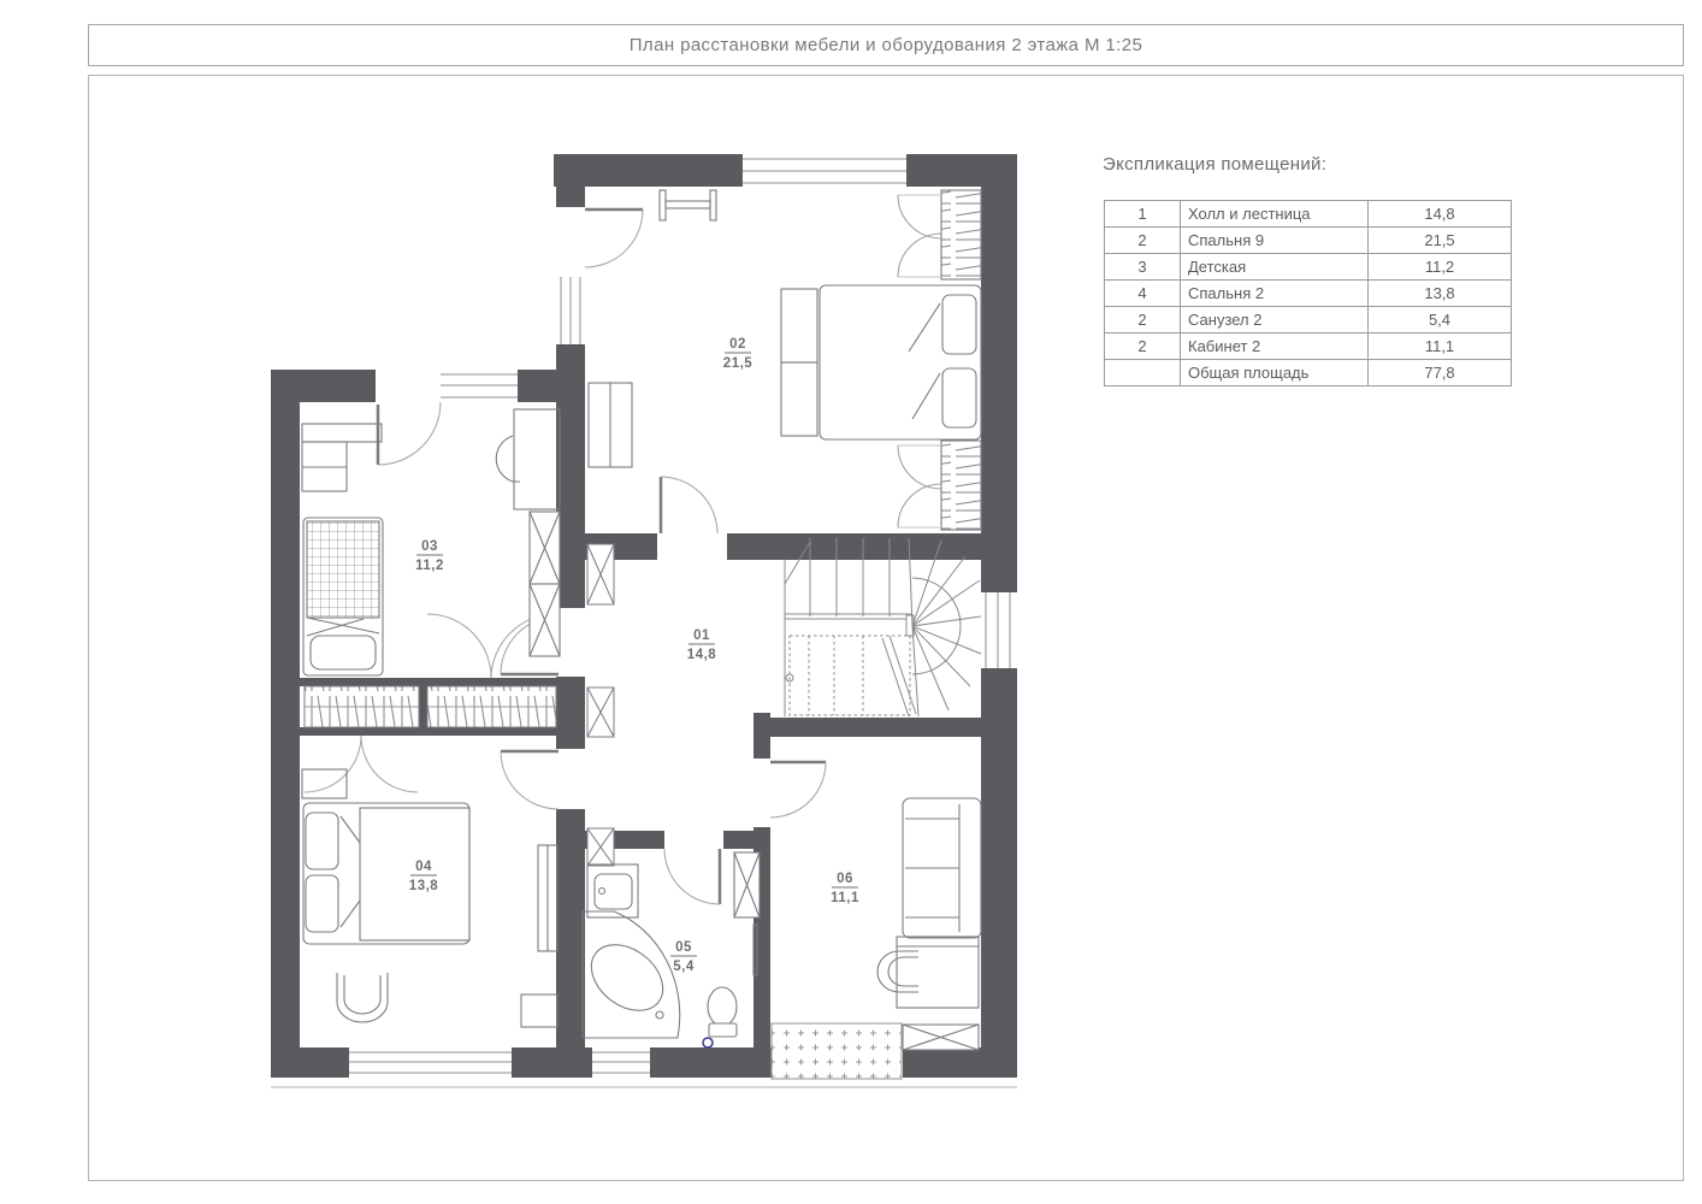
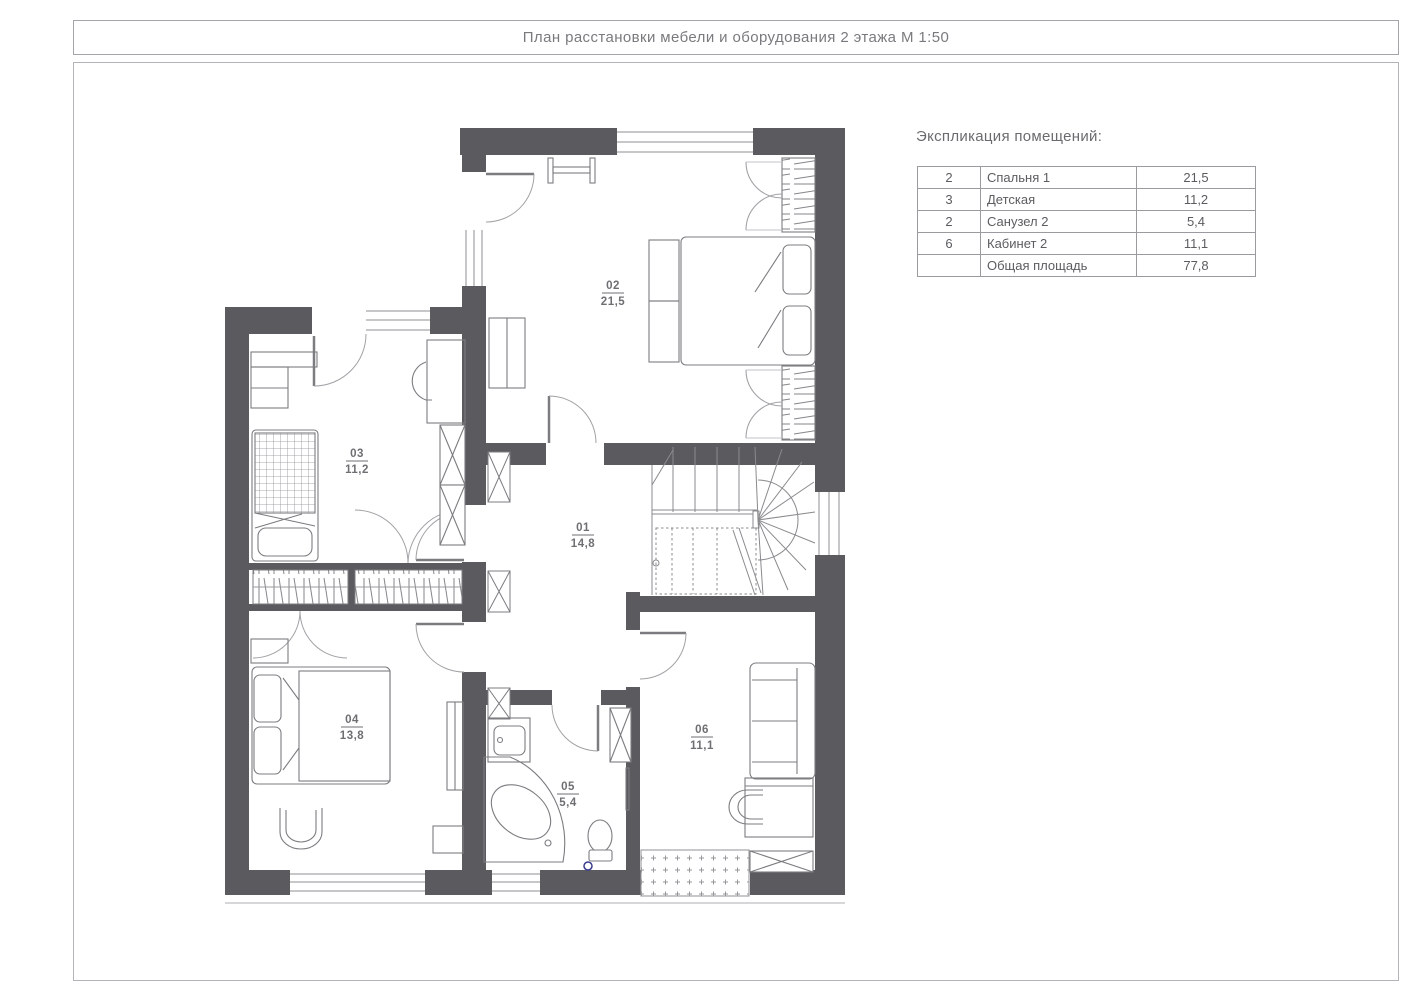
- План расстановки мебели и оборудования 2 этажа М 1:25
+ План расстановки мебели и оборудования 2 этажа М 1:50
  01
  14,8
  02
  21,5
  03
  11,2
  04
  13,8
  05
  5,4
  06
  11,1
  Экспликация помещений:
- 1	Холл и лестница	14,8
- 2	Спальня 9	21,5
+ 2	Спальня 1	21,5
  3	Детская	11,2
- 4	Спальня 2	13,8
  2	Санузел 2	5,4
- 2	Кабинет 2	11,1
+ 6	Кабинет 2	11,1
  	Общая площадь	77,8
